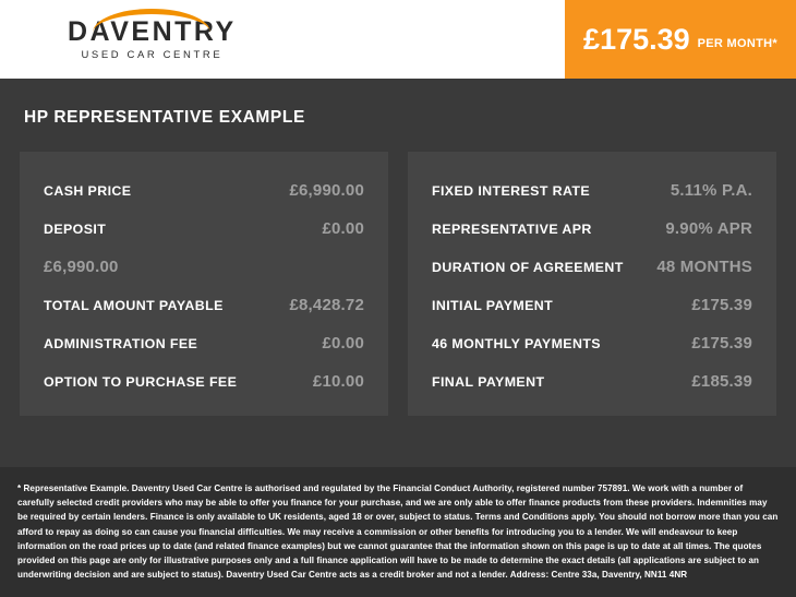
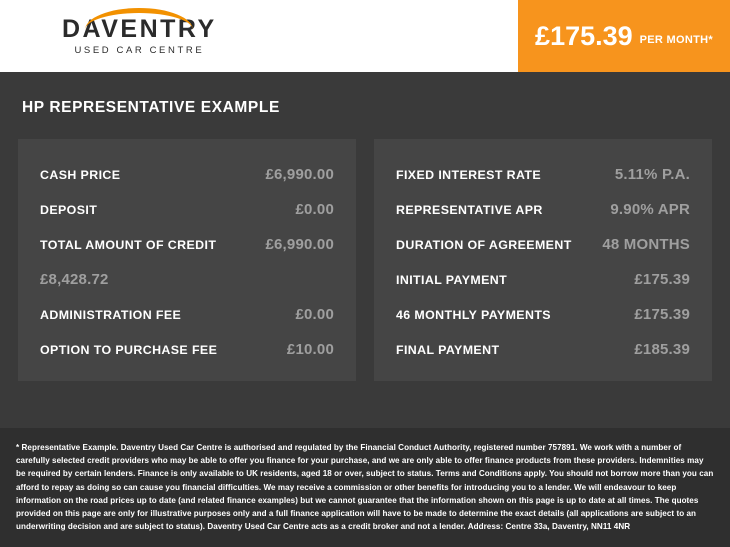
  DAVENTRY
  USED CAR CENTRE
  £175.39
  PER MONTH*
  HP REPRESENTATIVE EXAMPLE
  CASH PRICE
  £6,990.00
  DEPOSIT
  £0.00
+ TOTAL AMOUNT OF CREDIT
  £6,990.00
- TOTAL AMOUNT PAYABLE
  £8,428.72
  ADMINISTRATION FEE
  £0.00
  OPTION TO PURCHASE FEE
  £10.00
  FIXED INTEREST RATE
  5.11% P.A.
  REPRESENTATIVE APR
  9.90% APR
  DURATION OF AGREEMENT
  48 MONTHS
  INITIAL PAYMENT
  £175.39
  46 MONTHLY PAYMENTS
  £175.39
  FINAL PAYMENT
  £185.39
  * Representative Example. Daventry Used Car Centre is authorised and regulated by the Financial Conduct Authority, registered number 757891. We work with a number of carefully selected credit providers who may be able to offer you finance for your purchase, and we are only able to offer finance products from these providers. Indemnities may be required by certain lenders. Finance is only available to UK residents, aged 18 or over, subject to status. Terms and Conditions apply. You should not borrow more than you can afford to repay as doing so can cause you financial difficulties. We may receive a commission or other benefits for introducing you to a lender. We will endeavour to keep information on the road prices up to date (and related finance examples) but we cannot guarantee that the information shown on this page is up to date at all times. The quotes provided on this page are only for illustrative purposes only and a full finance application will have to be made to determine the exact details (all applications are subject to an underwriting decision and are subject to status). Daventry Used Car Centre acts as a credit broker and not a lender. Address: Centre 33a, Daventry, NN11 4NR
